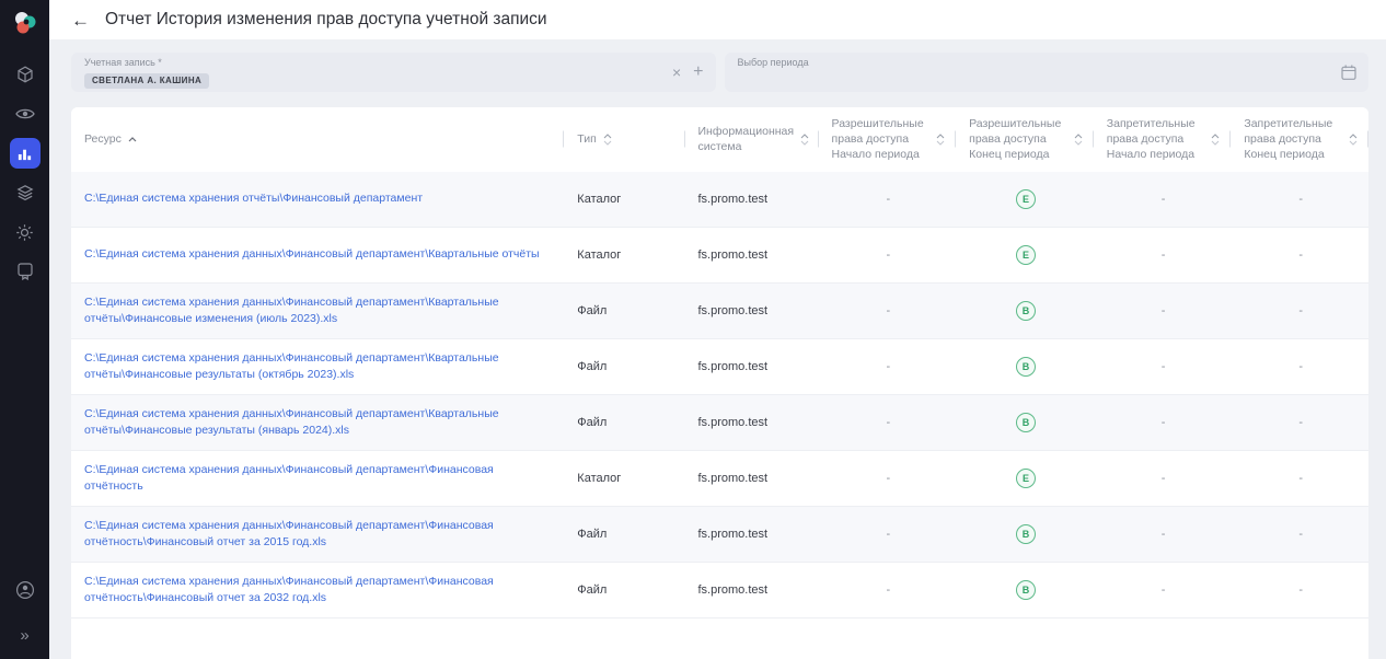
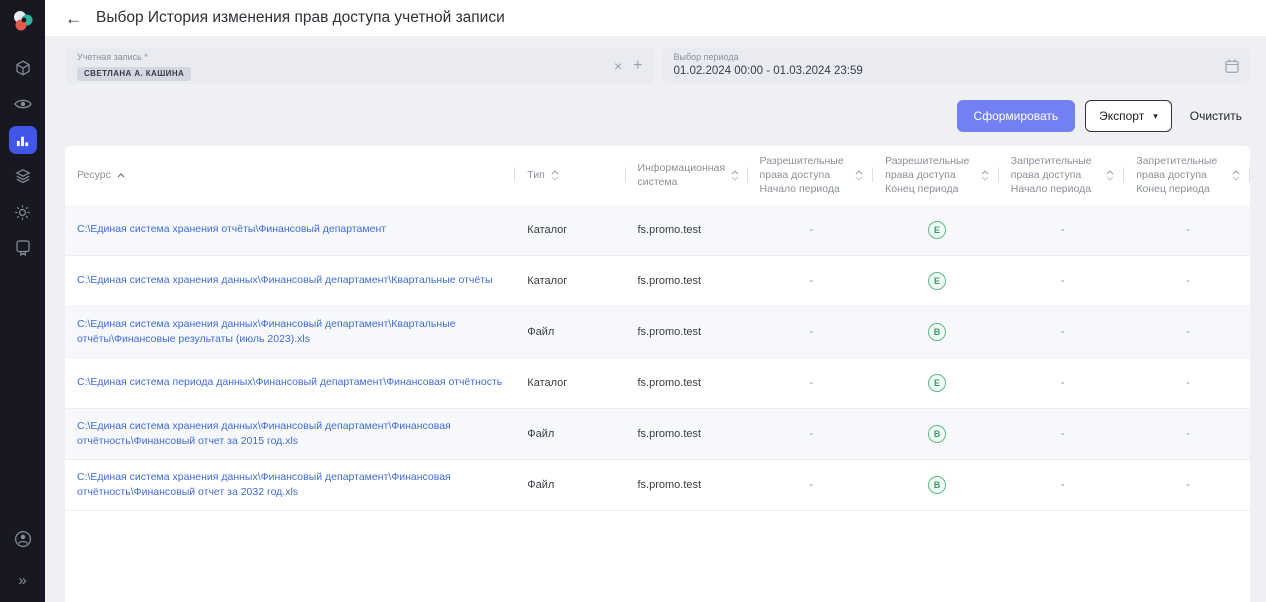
  »
  ←
- Отчет История изменения прав доступа учетной записи
+ Выбор История изменения прав доступа учетной записи
  Учетная запись *
  СВЕТЛАНА А. КАШИНА
  ×
  +
  Выбор периода
+ 01.02.2024 00:00 - 01.03.2024 23:59
+ Сформировать
+ Экспорт
+ ▾
+ Очистить
  Ресурс	Тип	Информационная система	Разрешительные права доступаНачало периода	Разрешительные права доступаКонец периода	Запретительные права доступаНачало периода	Запретительные права доступаКонец периода
  C:\Единая система хранения отчёты\Финансовый департамент	Каталог	fs.promo.test	-	Е	-	-
  C:\Единая система хранения данных\Финансовый департамент\Квартальные отчёты	Каталог	fs.promo.test	-	Е	-	-
- C:\Единая система хранения данных\Финансовый департамент\Квартальные отчёты\Финансовые изменения (июль 2023).xls	Файл	fs.promo.test	-	В	-	-
+ C:\Единая система хранения данных\Финансовый департамент\Квартальные отчёты\Финансовые результаты (июль 2023).xls	Файл	fs.promo.test	-	В	-	-
- C:\Единая система хранения данных\Финансовый департамент\Квартальные отчёты\Финансовые результаты (октябрь 2023).xls	Файл	fs.promo.test	-	В	-	-
- C:\Единая система хранения данных\Финансовый департамент\Квартальные отчёты\Финансовые результаты (январь 2024).xls	Файл	fs.promo.test	-	В	-	-
- C:\Единая система хранения данных\Финансовый департамент\Финансовая отчётность	Каталог	fs.promo.test	-	Е	-	-
+ C:\Единая система периода данных\Финансовый департамент\Финансовая отчётность	Каталог	fs.promo.test	-	Е	-	-
  C:\Единая система хранения данных\Финансовый департамент\Финансовая отчётность\Финансовый отчет за 2015 год.xls	Файл	fs.promo.test	-	В	-	-
  C:\Единая система хранения данных\Финансовый департамент\Финансовая отчётность\Финансовый отчет за 2032 год.xls	Файл	fs.promo.test	-	В	-	-
